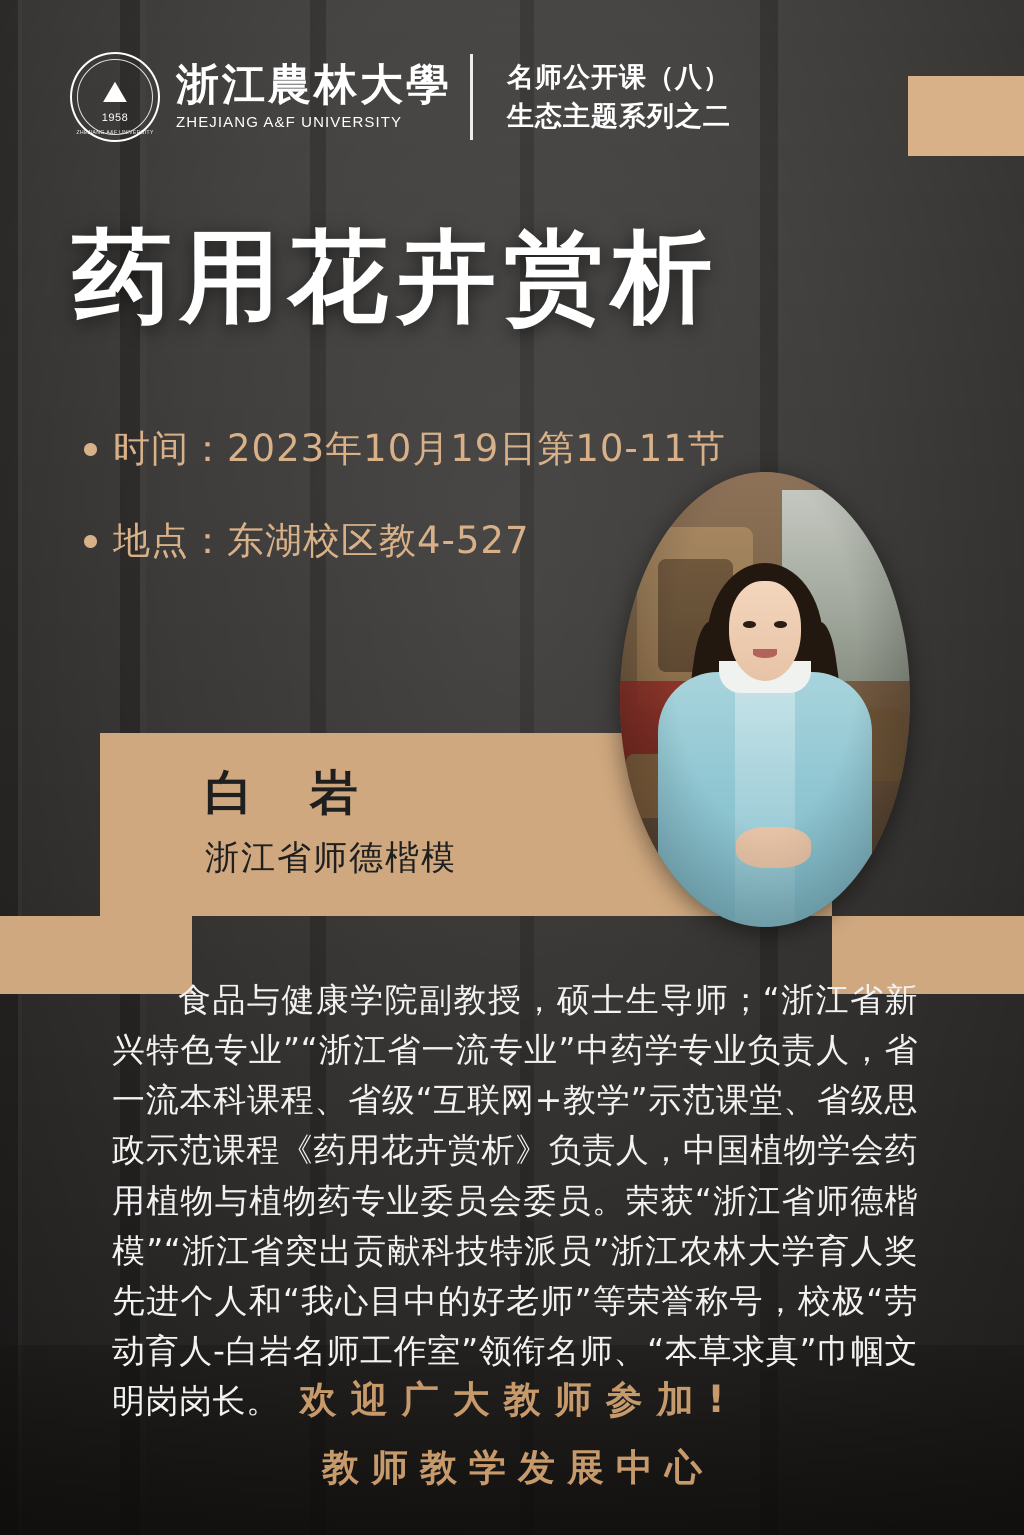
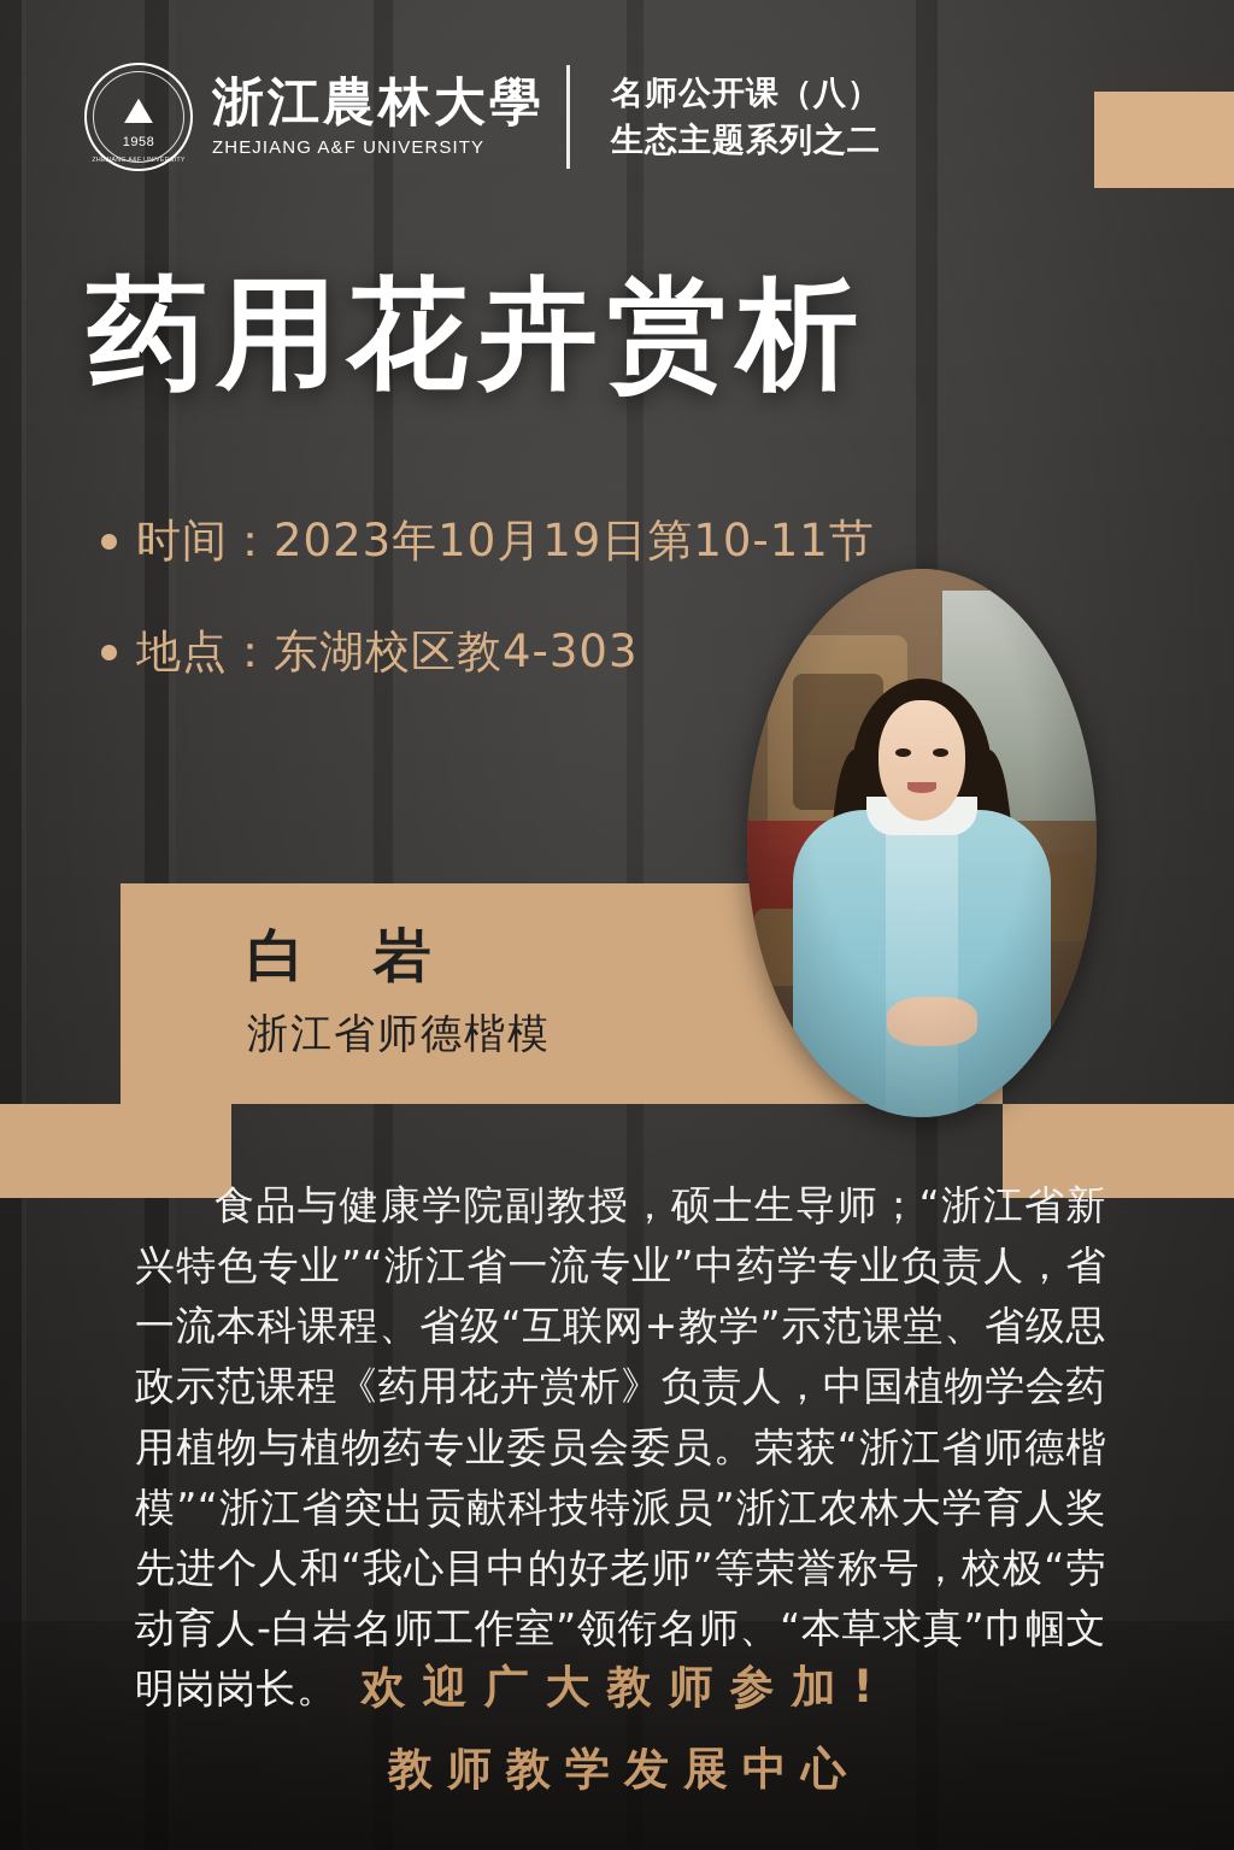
  ⛰
  1958
  浙江農林大學
  ZHEJIANG A&F UNIVERSITY
  名师公开课（八）
  生态主题系列之二
  药用花卉赏析
  时间：2023年10月19日第10-11节
- 地点：东湖校区教4-527
+ 地点：东湖校区教4-303
  白 岩
  浙江省师德楷模
  食品与健康学院副教授，硕士生导师；“浙江省新兴特色专业”“浙江省一流专业”中药学专业负责人，省一流本科课程、省级“互联网+教学”示范课堂、省级思政示范课程《药用花卉赏析》负责人，中国植物学会药用植物与植物药专业委员会委员。荣获“浙江省师德楷模”“浙江省突出贡献科技特派员”浙江农林大学育人奖先进个人和“我心目中的好老师”等荣誉称号，校极“劳动育人-白岩名师工作室”领衔名师、“本草求真”巾帼文明岗岗长。
  欢迎广大教师参加!
  教师教学发展中心
